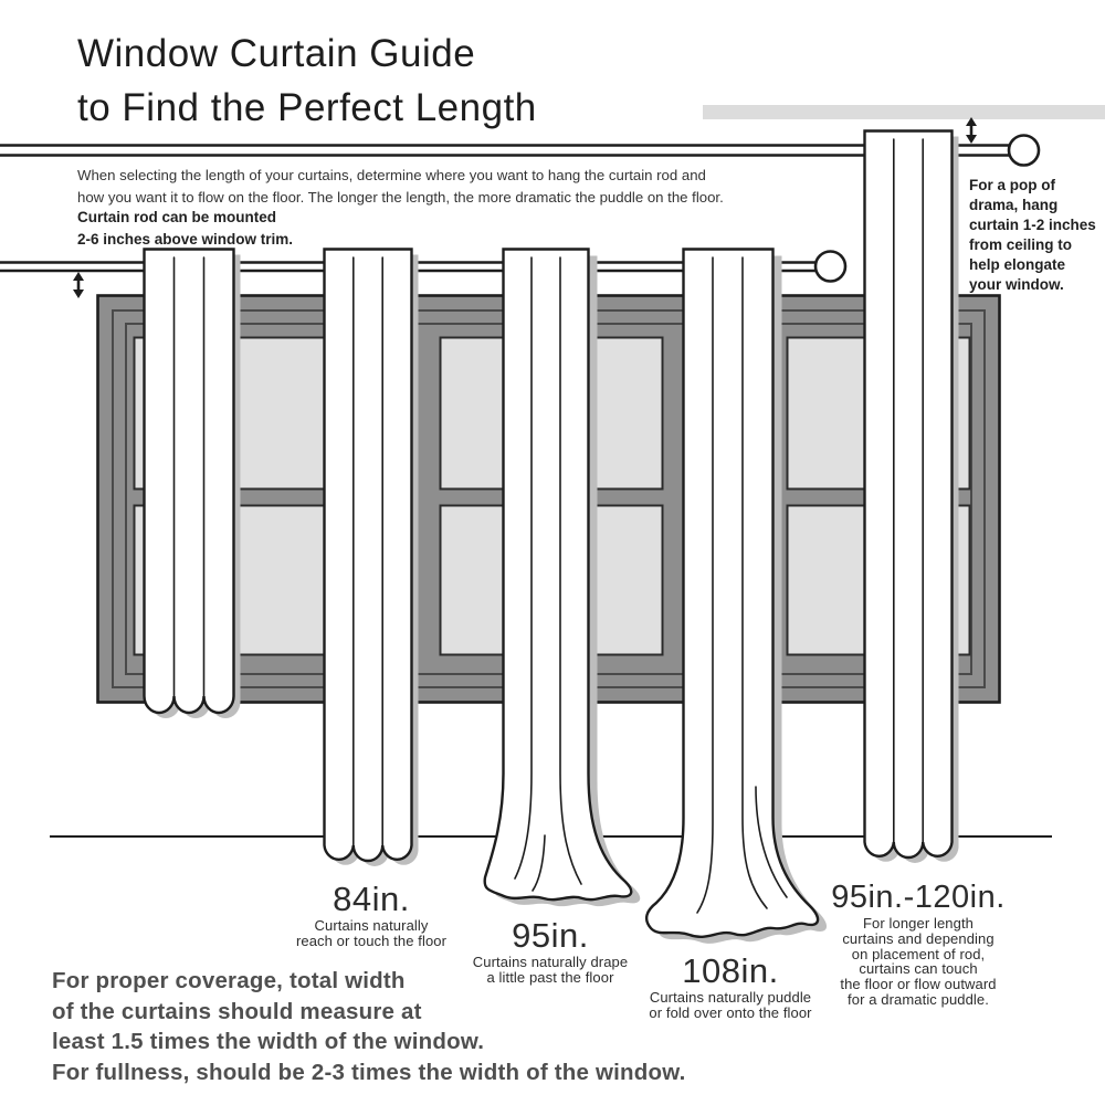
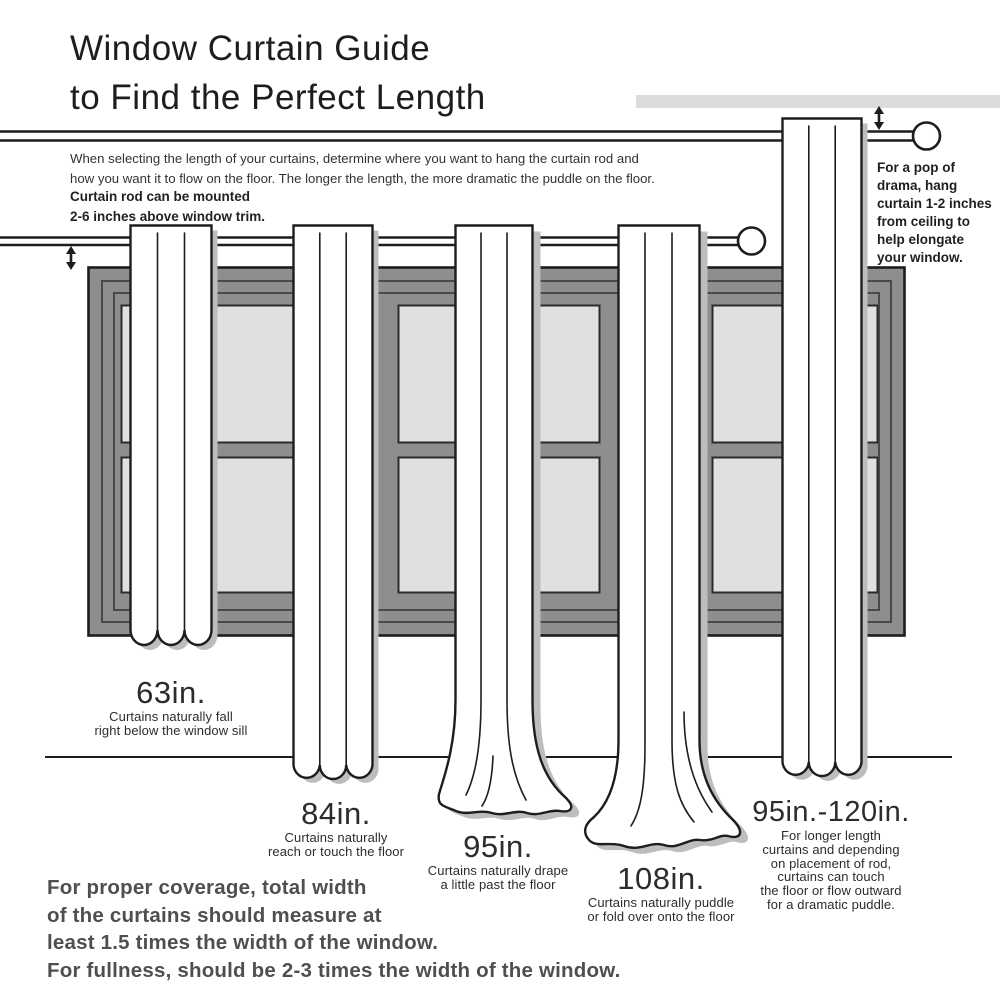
  Window Curtain Guide
  to Find the Perfect Length
  When selecting the length of your curtains, determine where you want to hang the curtain rod and
  how you want it to flow on the floor. The longer the length, the more dramatic the puddle on the floor.
  Curtain rod can be mounted
  2-6 inches above window trim.
  For a pop of
  drama, hang
  curtain 1-2 inches
  from ceiling to
  help elongate
  your window.
+ 63in.
+ Curtains naturally fall
+ right below the window sill
  84in.
  Curtains naturally
  reach or touch the floor
  95in.
  Curtains naturally drape
  a little past the floor
  108in.
  Curtains naturally puddle
  or fold over onto the floor
  95in.-120in.
  For longer length
  curtains and depending
  on placement of rod,
  curtains can touch
  the floor or flow outward
  for a dramatic puddle.
  For proper coverage, total width
  of the curtains should measure at
  least 1.5 times the width of the window.
  For fullness, should be 2-3 times the width of the window.
